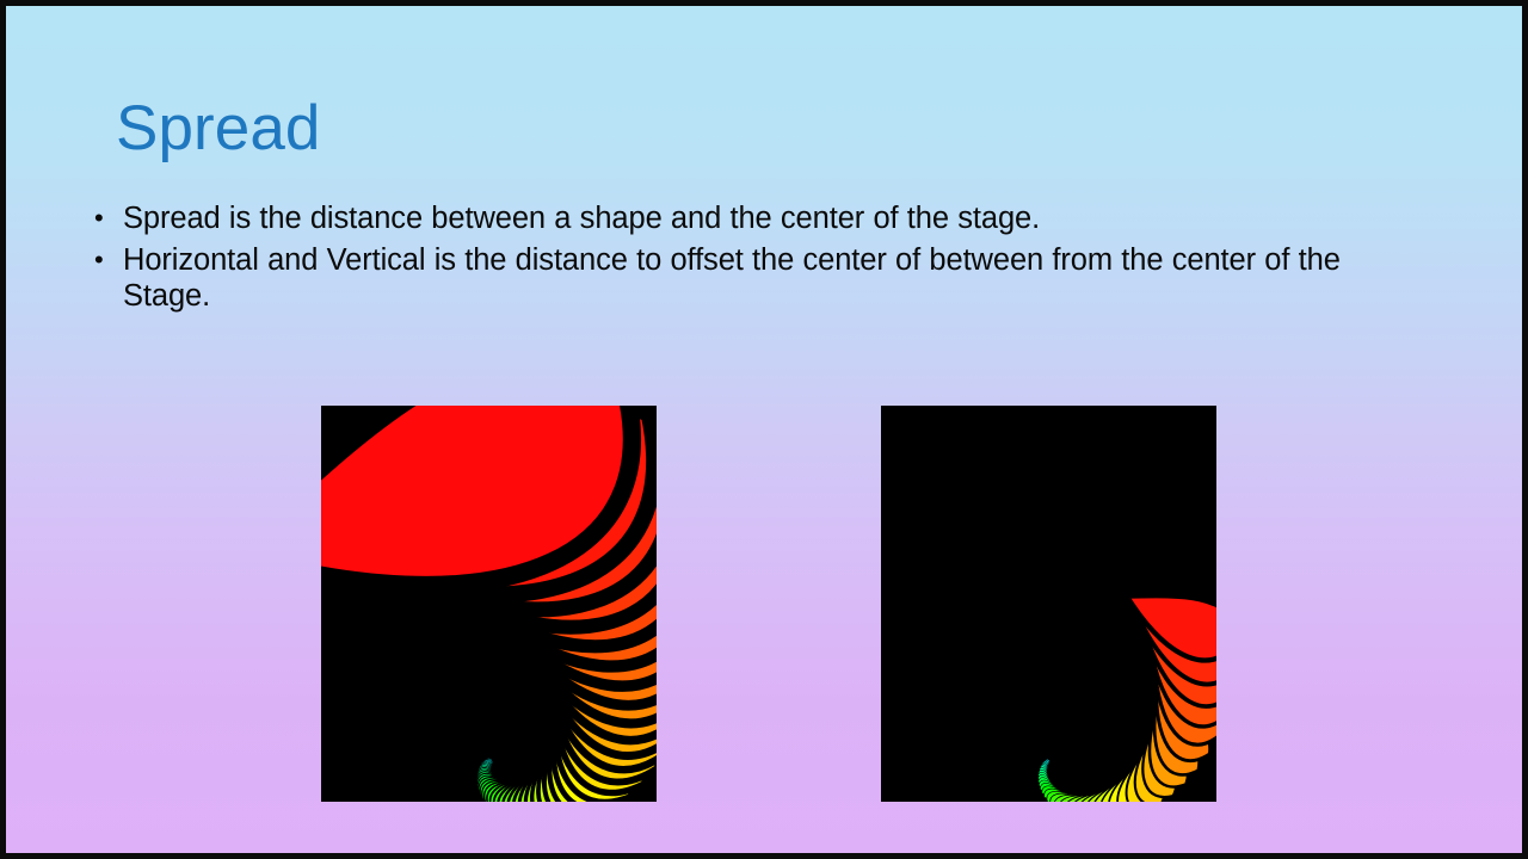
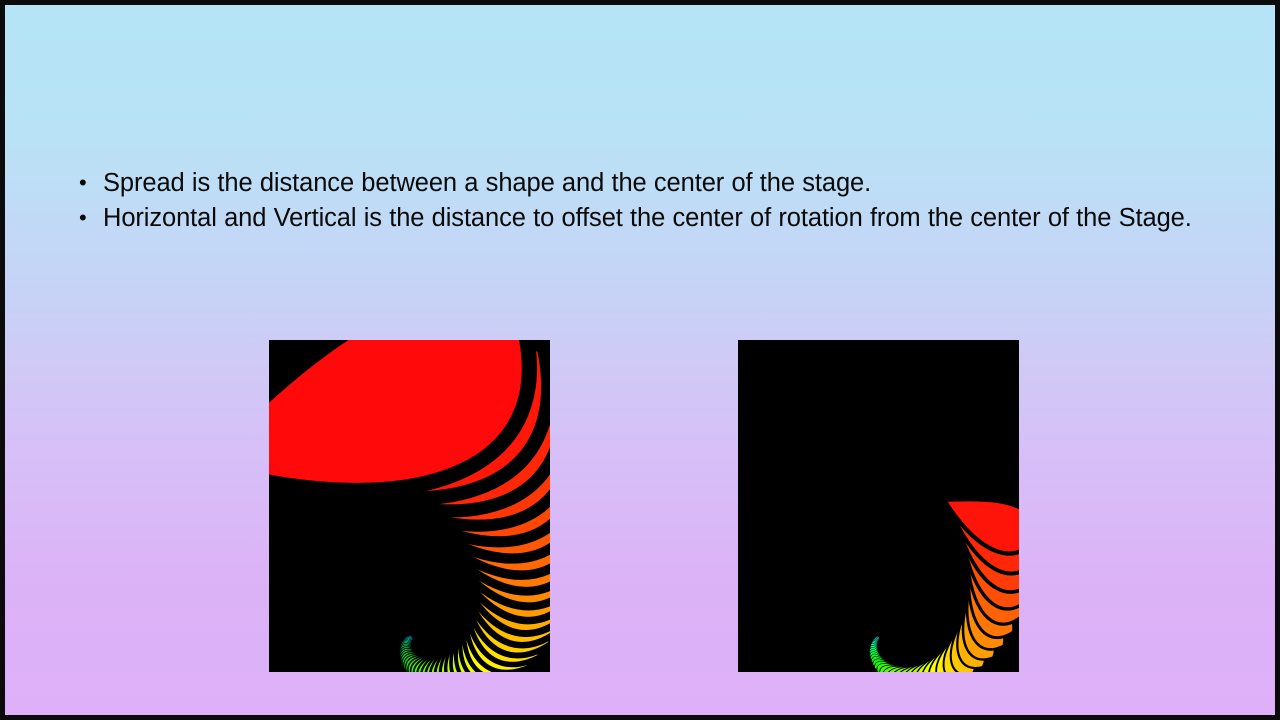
- Spread
  •
  Spread is the distance between a shape and the center of the stage.
  •
- Horizontal and Vertical is the distance to offset the center of between from the center of the Stage.
+ Horizontal and Vertical is the distance to offset the center of rotation from the center of the Stage.
